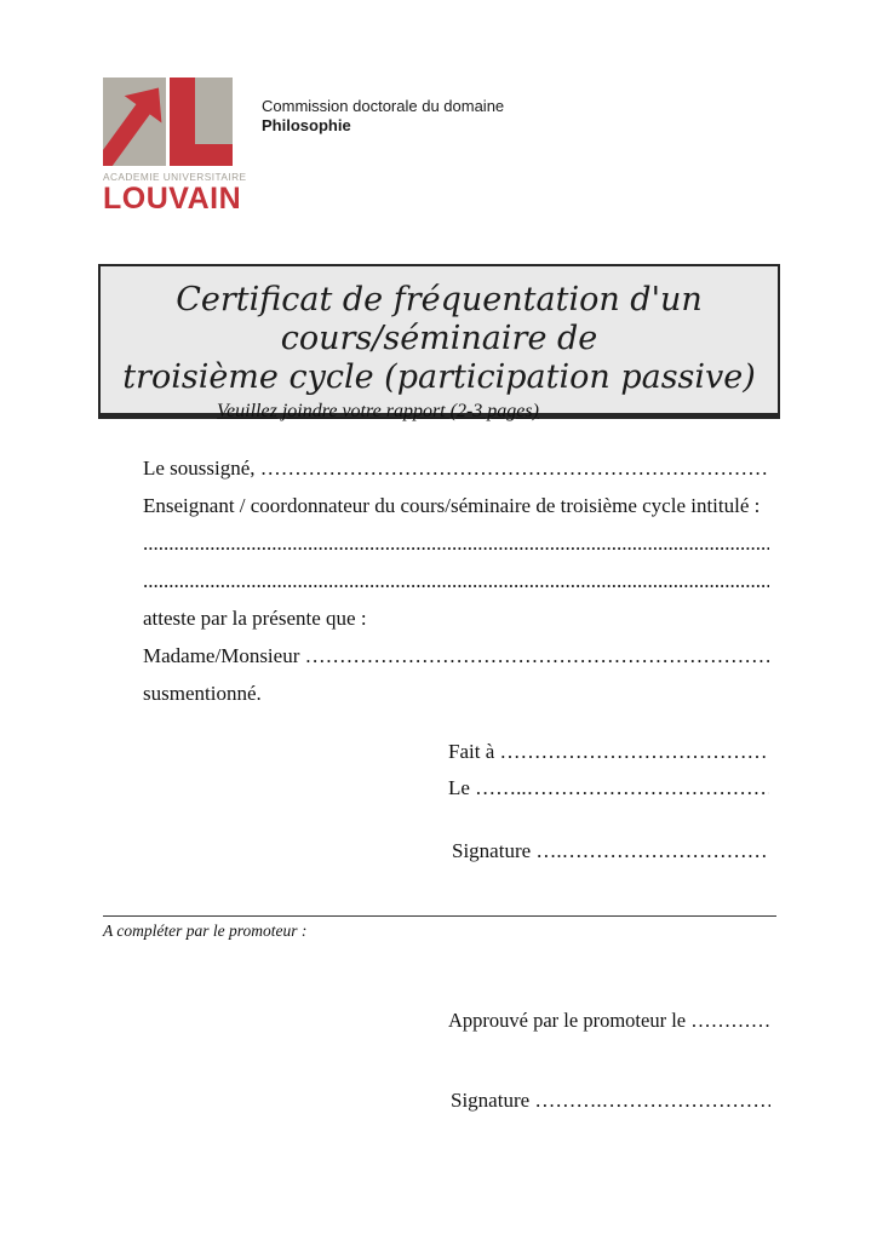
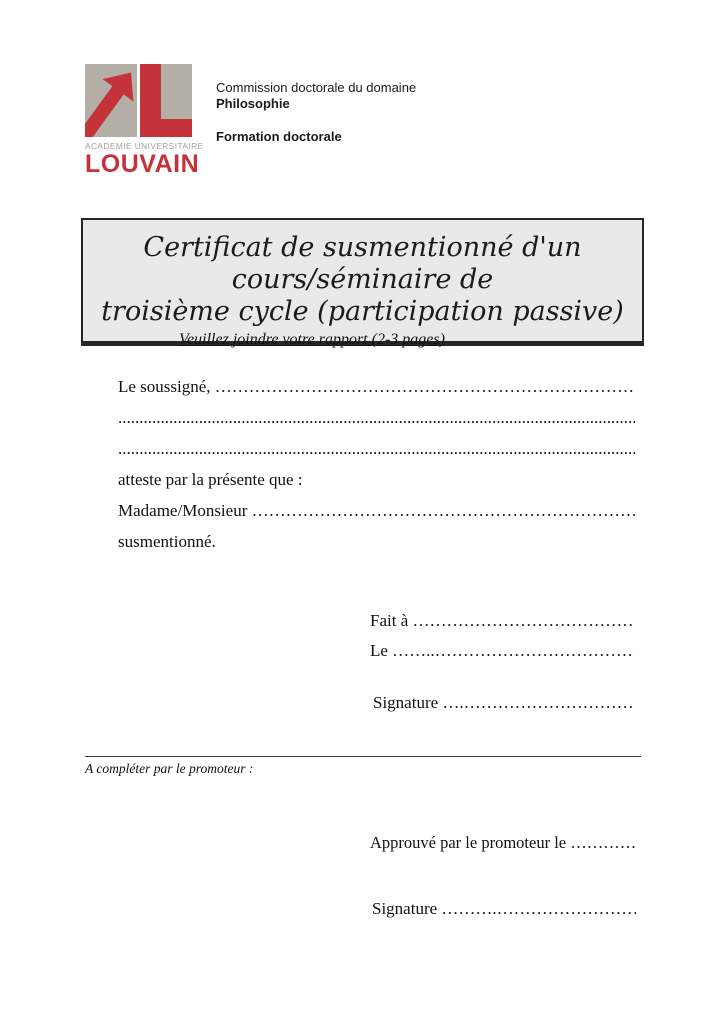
  ACADEMIE UNIVERSITAIRE
  LOUVAIN
  Commission doctorale du domaine
  Philosophie
+ Formation doctorale
- Certificat de fréquentation d'un cours/séminaire de
+ Certificat de susmentionné d'un cours/séminaire de
  troisième cycle (participation passive)
  Veuillez joindre votre rapport (2-3 pages)
  Le soussigné, …………………………………………………………………
- Enseignant / coordonnateur du cours/séminaire de troisième cycle intitulé :
  ..........................................................................................................................
  ..........................................................................................................................
  atteste par la présente que :
  Madame/Monsieur ……………………………………………………………
  susmentionné.
  Fait à …………………………………
  Le ……..………………………………
  Signature ….…………………………
  A compléter par le promoteur :
  Approuvé par le promoteur le …………
  Signature ……….……………………
